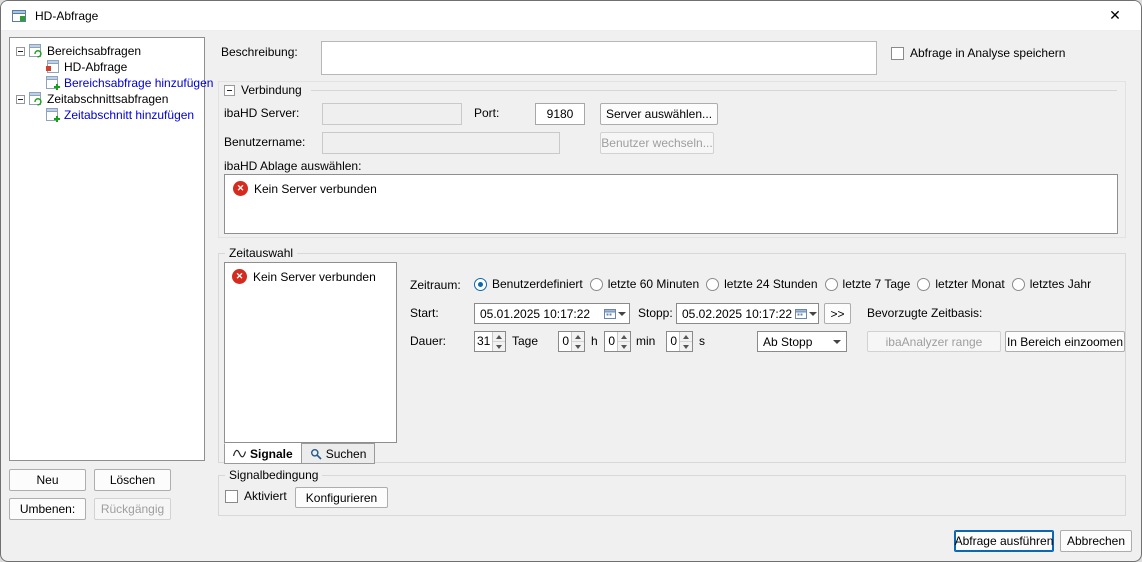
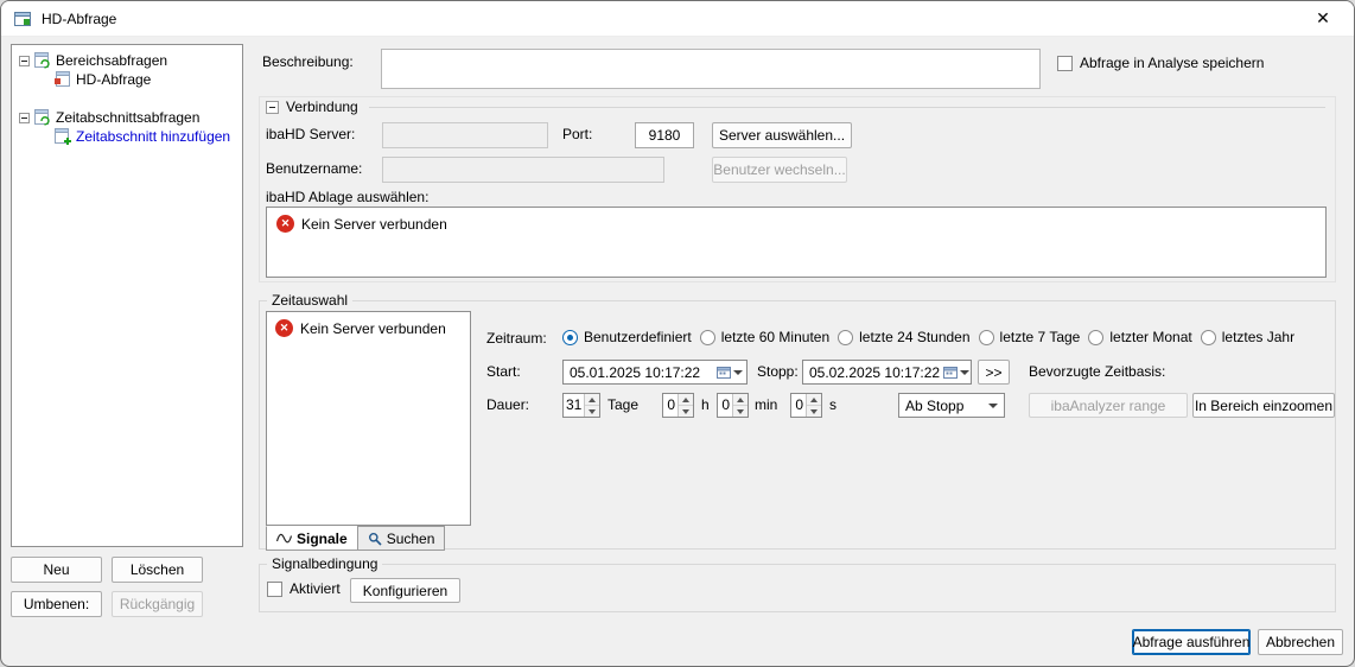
  HD-Abfrage
  ✕
  Bereichsabfragen
  HD-Abfrage
- Bereichsabfrage hinzufügen
  Zeitabschnittsabfragen
  Zeitabschnitt hinzufügen
  Neu
  Löschen
  Umbenen:
  Rückgängig
  Beschreibung:
  Abfrage in Analyse speichern
  Verbindung
  ibaHD Server:
  Port:
  9180
  Server auswählen...
  Benutzername:
  Benutzer wechseln...
  ibaHD Ablage auswählen:
  ✕
  Kein Server verbunden
  Zeitauswahl
  ✕
  Kein Server verbunden
  Signale
  Suchen
  Zeitraum:
  Benutzerdefiniert
  letzte 60 Minuten
  letzte 24 Stunden
  letzte 7 Tage
  letzter Monat
  letztes Jahr
  Start:
  05.01.2025 10:17:22
  Stopp:
  05.02.2025 10:17:22
  >>
  Bevorzugte Zeitbasis:
  Dauer:
  31
  Tage
  0
  h
  0
  min
  0
  s
  Ab Stopp
  ibaAnalyzer range
  In Bereich einzoomen
  Signalbedingung
  Aktiviert
  Konfigurieren
  Abfrage ausführen
  Abbrechen
